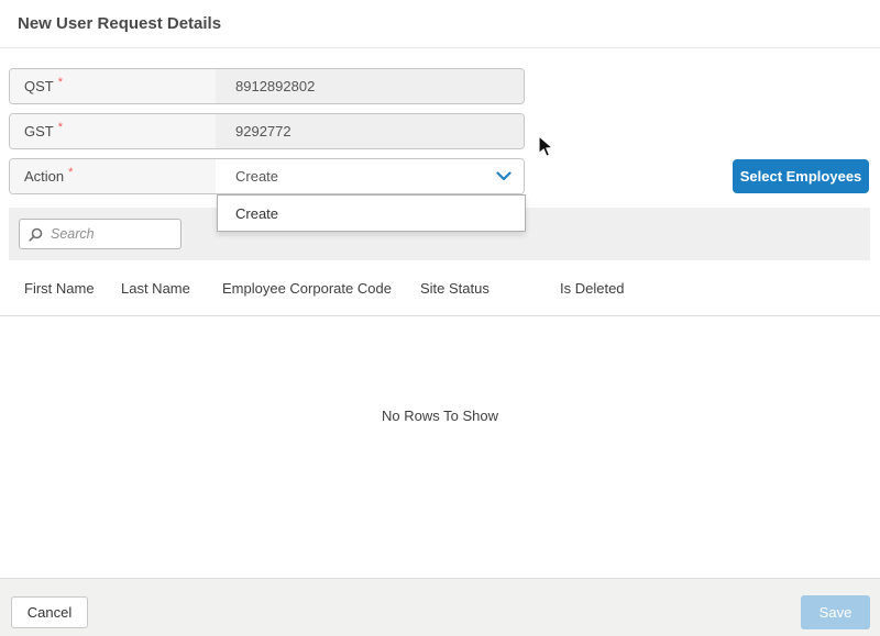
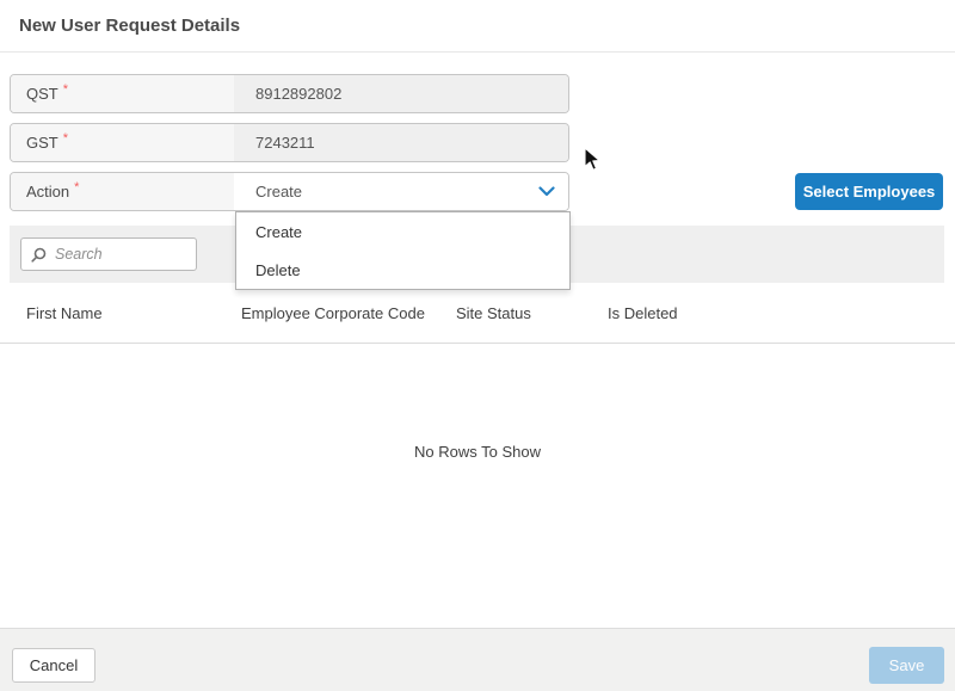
  New User Request Details
  QST
  *
  8912892802
  GST
  *
- 9292772
+ 7243211
  Action
  *
  Create
  Select Employees
  Search
  First Name
- Last Name
  Employee Corporate Code
  Site Status
  Is Deleted
  No Rows To Show
  Create
+ Delete
  Cancel
  Save
